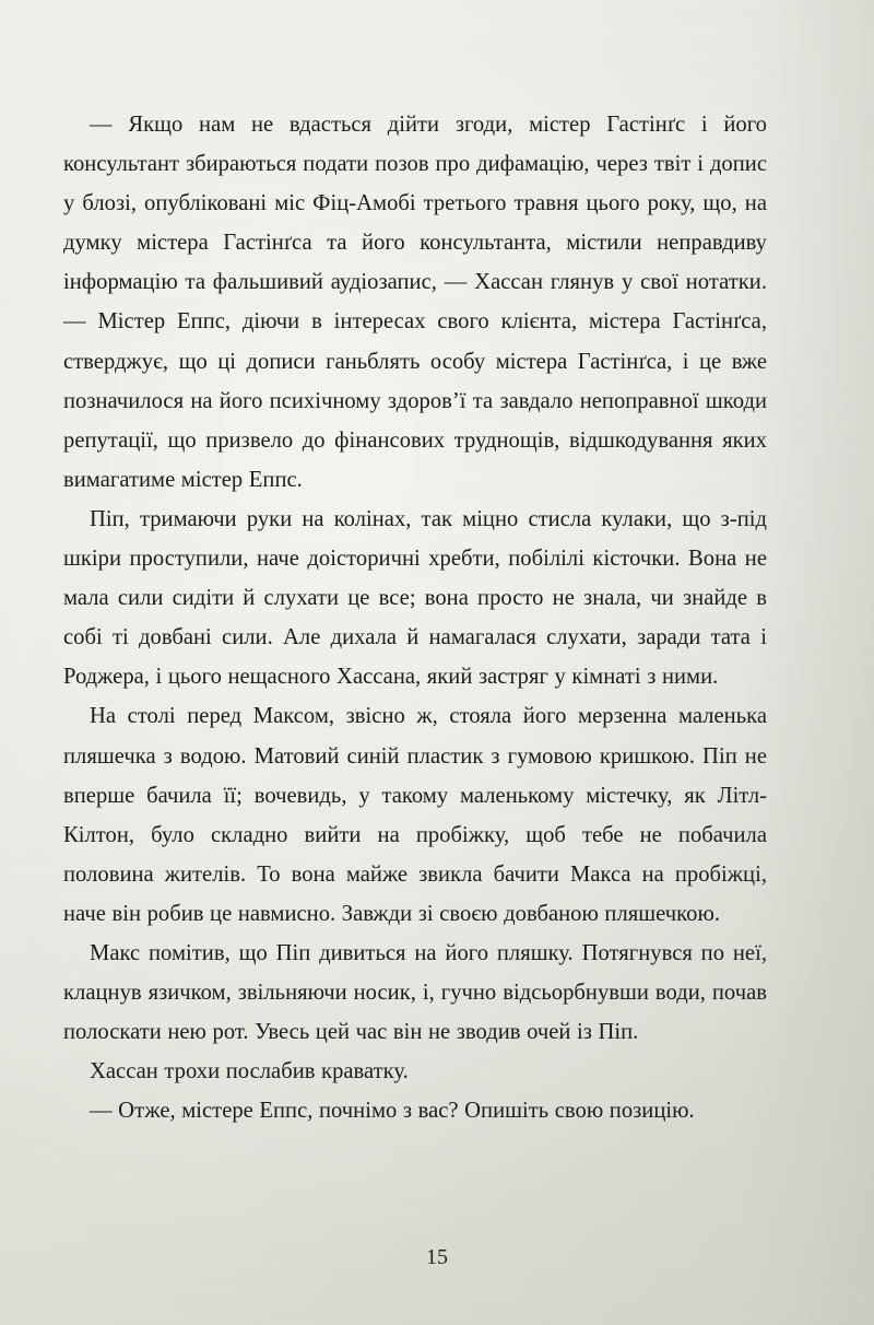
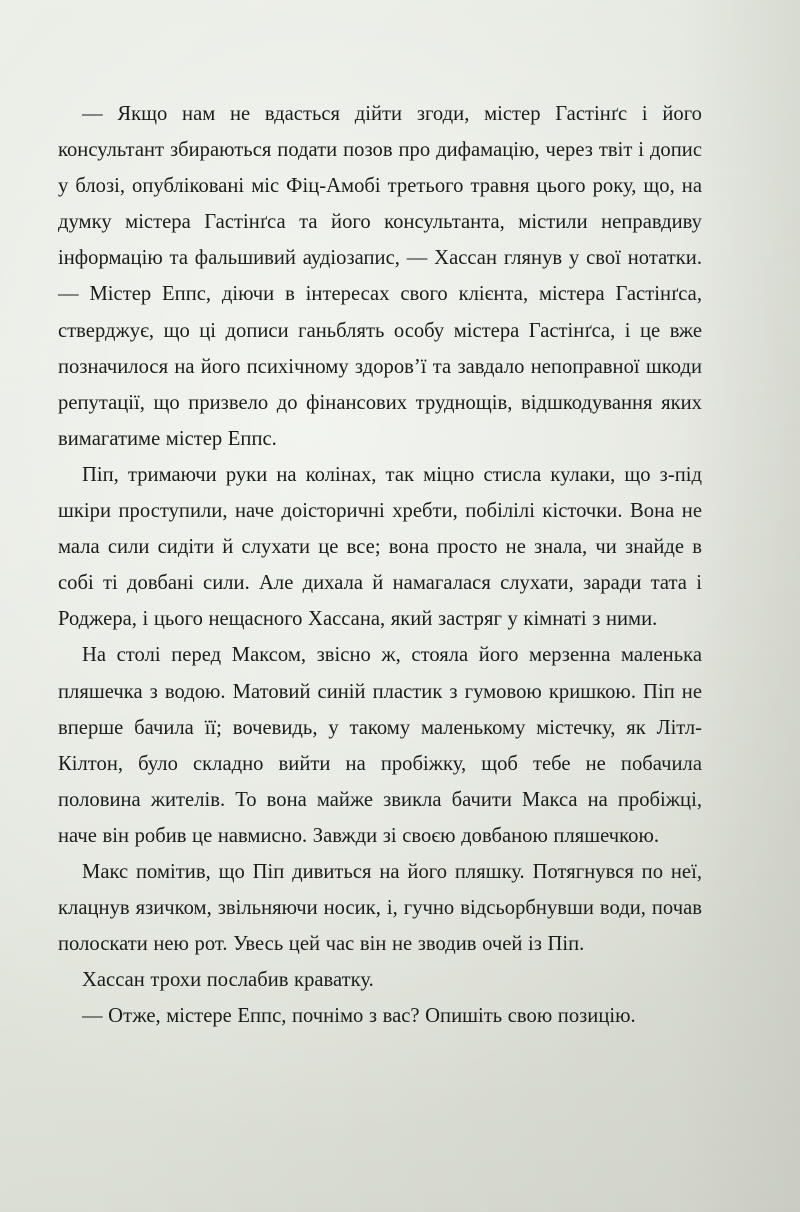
  — Якщо нам не вдасться дійти згоди, містер Гастінґс і йо консультант збираються подати позов про дифамацію, через твіт і доп у блозі, опубліковані міс Фіц-Амобі третього травня цього року, що, думку містера Гастінґса та його консультанта, містили неправди інформацію та фальшивий аудіозапис, — Хассан глянув у свої нотат — Містер Еппс, діючи в інтересах свого клієнта, містера Гастінґ стверджує, що ці дописи ганьблять особу містера Гастінґса, і це в позначилося на його психічному здоров’ї та завдало непоправної шко репутації, що призвело до фінансових труднощів, відшкодування як вимагатиме містер Еппс.
  Піп, тримаючи руки на колінах, так міцно стисла кулаки, що з- шкіри проступили, наче доісторичні хребти, побілілі кісточки. Вона мала сили сидіти й слухати це все; вона просто не знала, чи знайд собі ті довбані сили. Але дихала й намагалася слухати, заради тат Роджера, і цього нещасного Хассана, який застряг у кімнаті з ними.
  На столі перед Максом, звісно ж, стояла його мерзенна малень пляшечка з водою. Матовий синій пластик з гумовою кришкою. Піп вперше бачила її; вочевидь, у такому маленькому містечку, як ЛіКілтон, було складно вийти на пробіжку, щоб тебе не побачи половина жителів. То вона майже звикла бачити Макса на пробіж наче він робив це навмисно. Завжди зі своєю довбаною пляшечкою.
  Макс помітив, що Піп дивиться на його пляшку. Потягнувся по н клацнув язичком, звільняючи носик, і, гучно відсьорбнувши води, поч полоскати нею рот. Увесь цей час він не зводив очей із Піп.
  Хассан трохи послабив краватку.
  — Отже, містере Еппс, почнімо з вас? Опишіть свою позицію.
- 15
